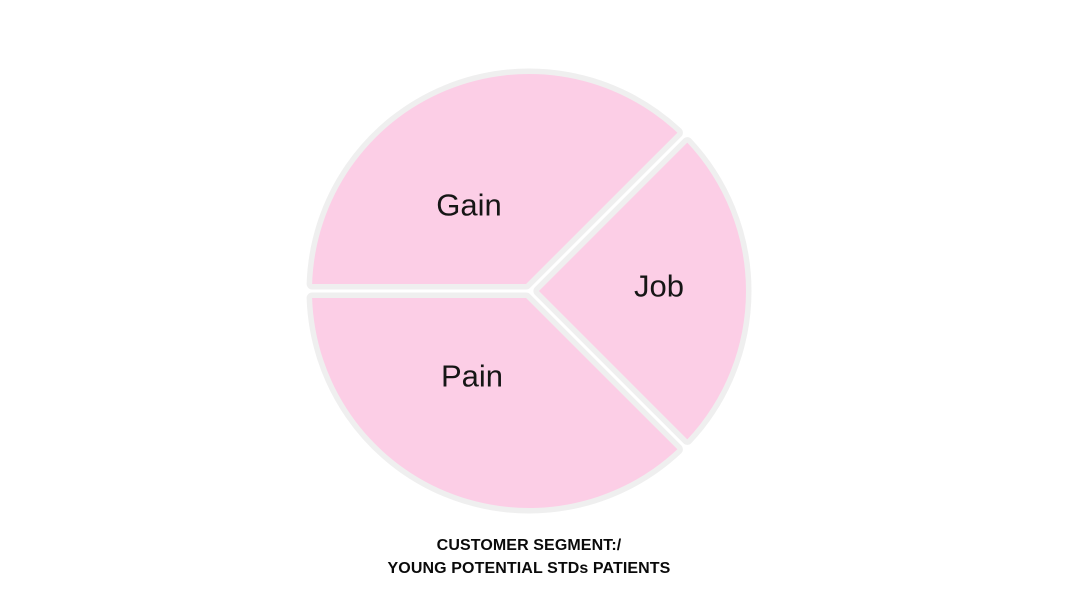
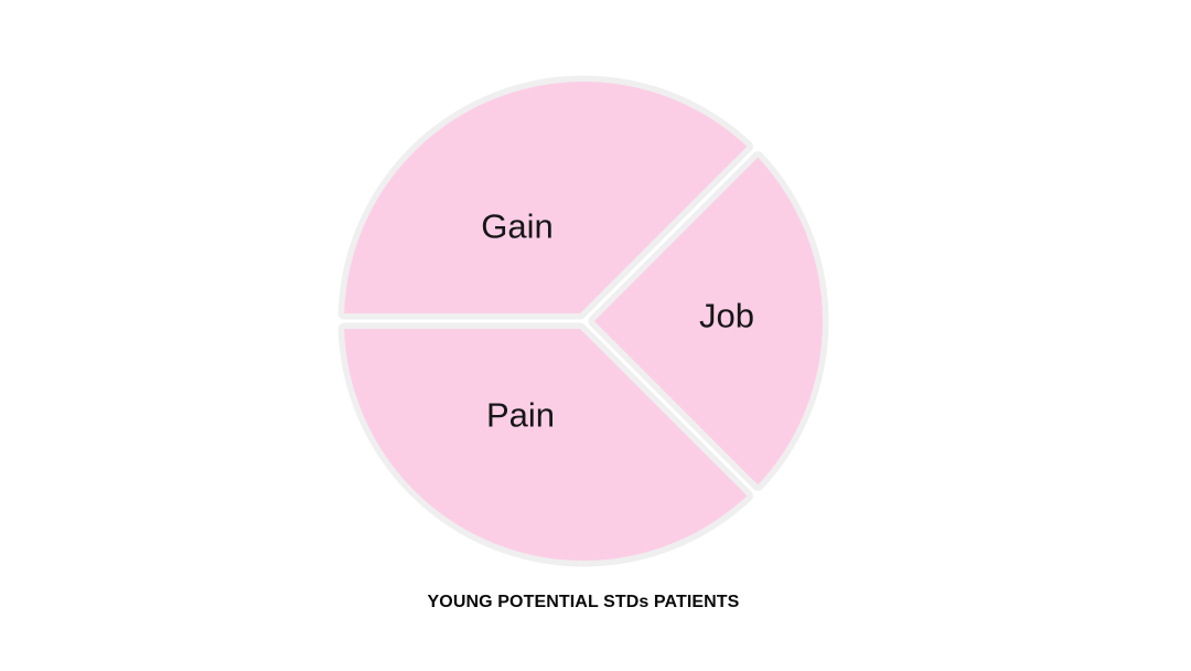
  Gain
  Job
  Pain
- CUSTOMER SEGMENT:/
  YOUNG POTENTIAL STDs PATIENTS
